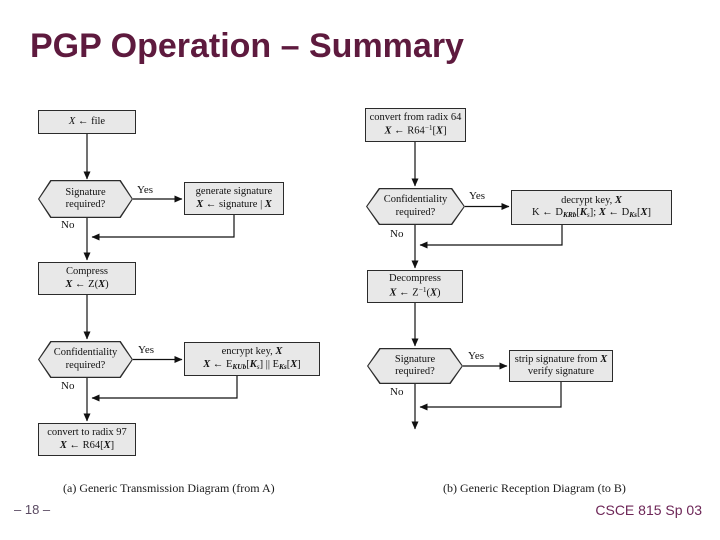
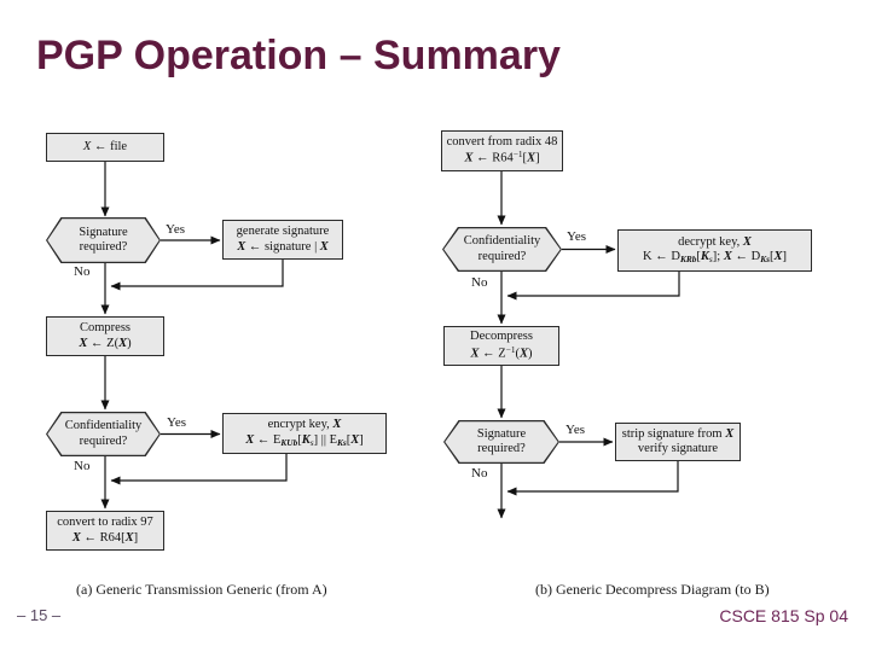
  PGP Operation – Summary
  X ← file
  Signature
  required?
  Yes
  No
  generate signature
  X ← signature | X
  Compress
  X ← Z(X)
  Confidentiality
  required?
  Yes
  No
  encrypt key, X
  X ← EKUb[Ks] || EKs[X]
  convert to radix 97
  X ← R64[X]
- (a) Generic Transmission Diagram (from A)
+ (a) Generic Transmission Generic (from A)
- convert from radix 64
+ convert from radix 48
  X ← R64−1[X]
  Confidentiality
  required?
  Yes
  No
  decrypt key, X
  K ← DKRb[Ks]; X ← DKs[X]
  Decompress
  X ← Z−1(X)
  Signature
  required?
  Yes
  No
  strip signature from X
  verify signature
- (b) Generic Reception Diagram (to B)
+ (b) Generic Decompress Diagram (to B)
- – 18 –
+ – 15 –
- CSCE 815 Sp 03
+ CSCE 815 Sp 04
